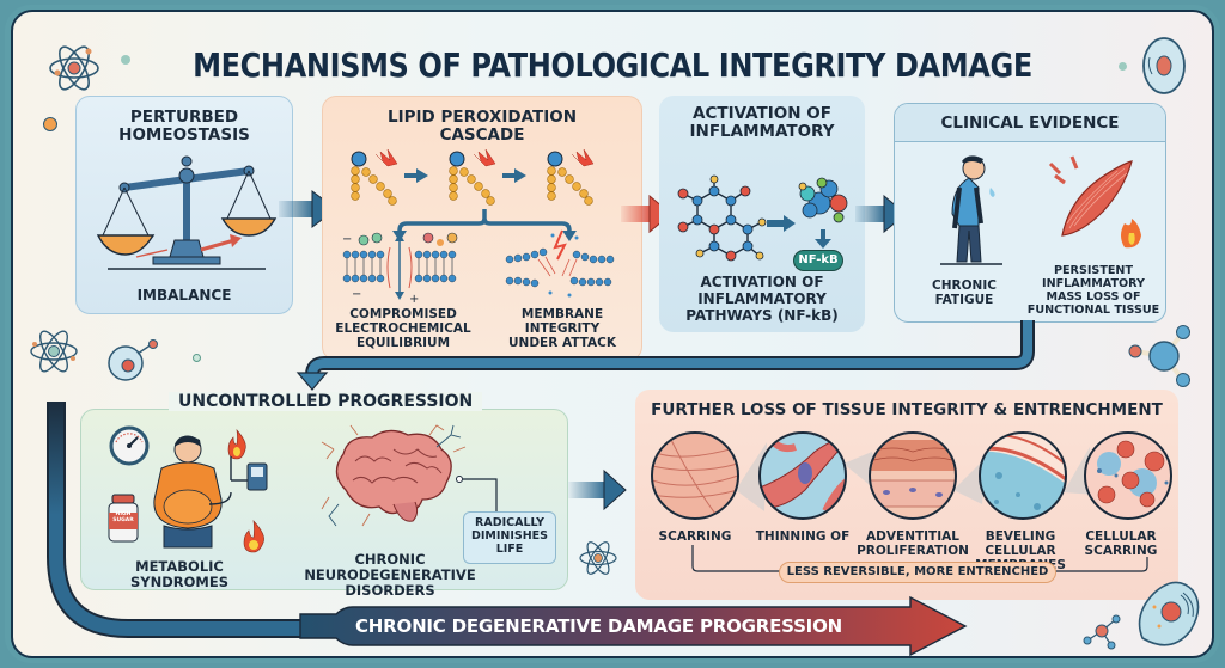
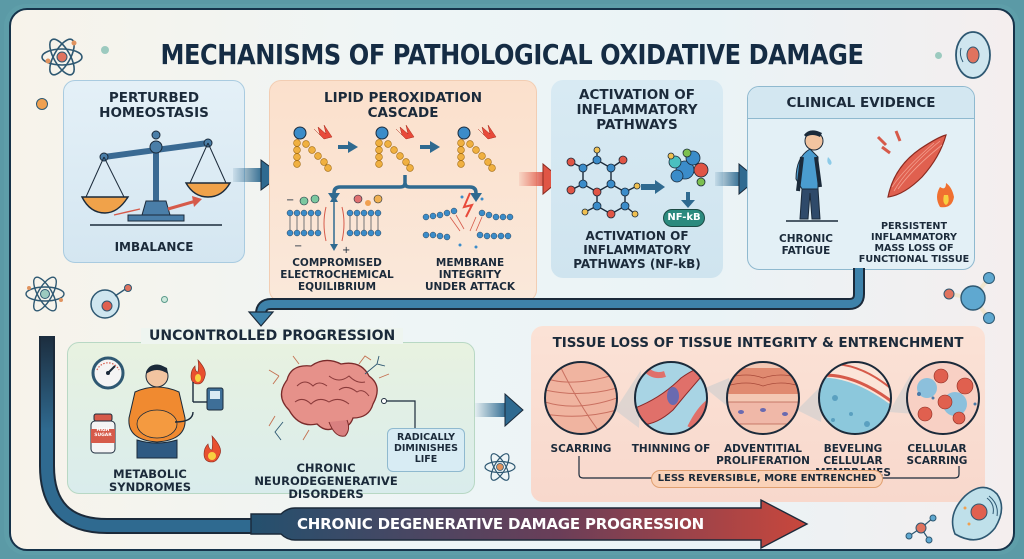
- MECHANISMS OF PATHOLOGICAL INTEGRITY DAMAGE
+ MECHANISMS OF PATHOLOGICAL OXIDATIVE DAMAGE
  PERTURBED
  HOMEOSTASIS
  IMBALANCE
  LIPID PEROXIDATION
  CASCADE
  −
  −
  +
  COMPROMISED
  ELECTROCHEMICAL
  EQUILIBRIUM
  MEMBRANE
  INTEGRITY
  UNDER ATTACK
  ACTIVATION OF
  INFLAMMATORY
+ PATHWAYS
  NF-kB
  ACTIVATION OF
  INFLAMMATORY
  PATHWAYS (NF-kB)
  CLINICAL EVIDENCE
  CHRONIC
  FATIGUE
  PERSISTENT
  INFLAMMATORY
  MASS LOSS OF
  FUNCTIONAL TISSUE
  UNCONTROLLED PROGRESSION
  METABOLIC
  SYNDROMES
  RADICALLY
  DIMINISHES
  LIFE
  CHRONIC
  NEURODEGENERATIVE
  DISORDERS
- FURTHER LOSS OF TISSUE INTEGRITY & ENTRENCHMENT
+ TISSUE LOSS OF TISSUE INTEGRITY & ENTRENCHMENT
  SCARRING
  THINNING OF
  ADVENTITIAL
  PROLIFERATION
  BEVELING
  CELLULAR
  CELLULAR
  SCARRING
  LESS REVERSIBLE, MORE ENTRENCHED
  CHRONIC DEGENERATIVE DAMAGE PROGRESSION
